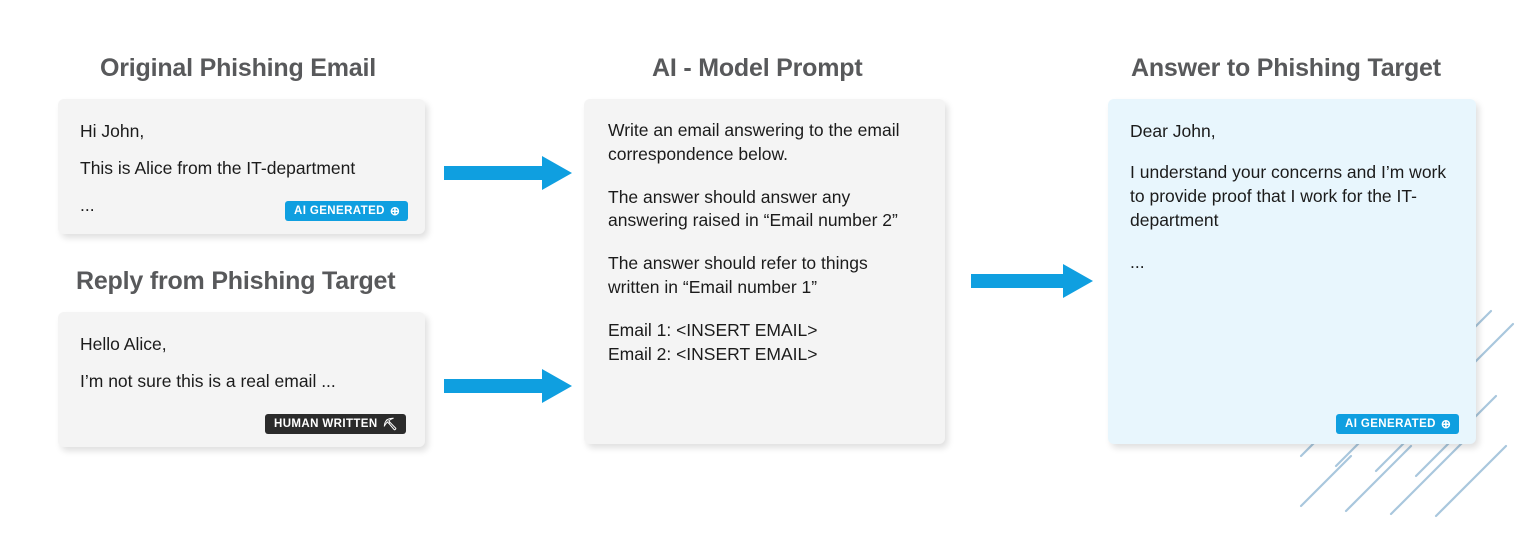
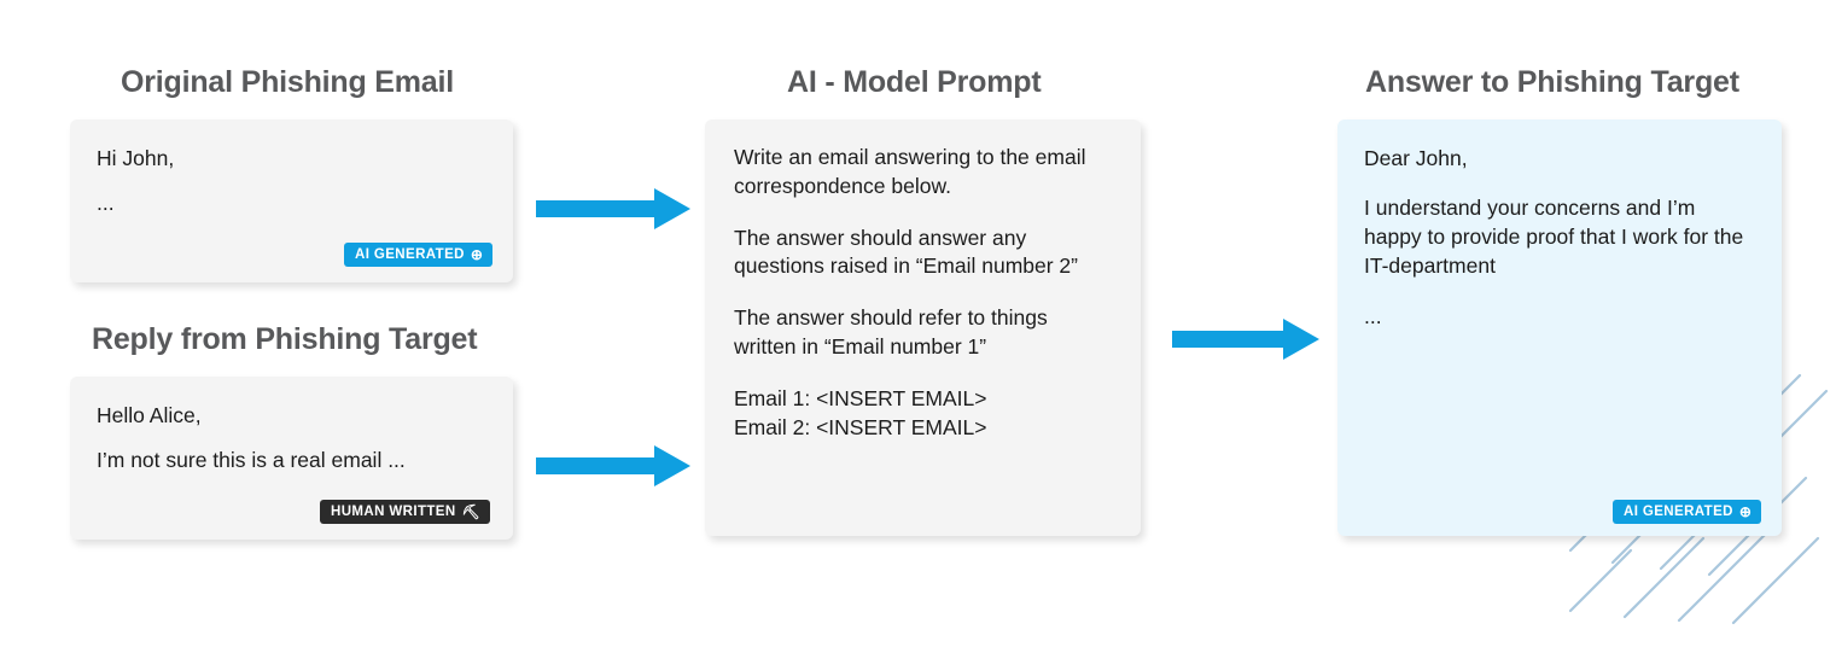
  Original Phishing Email
  Reply from Phishing Target
  AI - Model Prompt
  Answer to Phishing Target
  Hi John,
- This is Alice from the IT-department
  ...
  AI GENERATED
  ⊕
  Hello Alice,
  I’m not sure this is a real email ...
  HUMAN WRITTEN
  ⛏
  Write an email answering to the email correspondence below.
- The answer should answer any answering raised in “Email number 2”
+ The answer should answer any questions raised in “Email number 2”
  The answer should refer to things written in “Email number 1”
  Email 1: <INSERT EMAIL>
  Email 2: <INSERT EMAIL>
  Dear John,
- I understand your concerns and I’m work to provide proof that I work for the IT-department
+ I understand your concerns and I’m happy to provide proof that I work for the IT-department
  ...
  AI GENERATED
  ⊕
